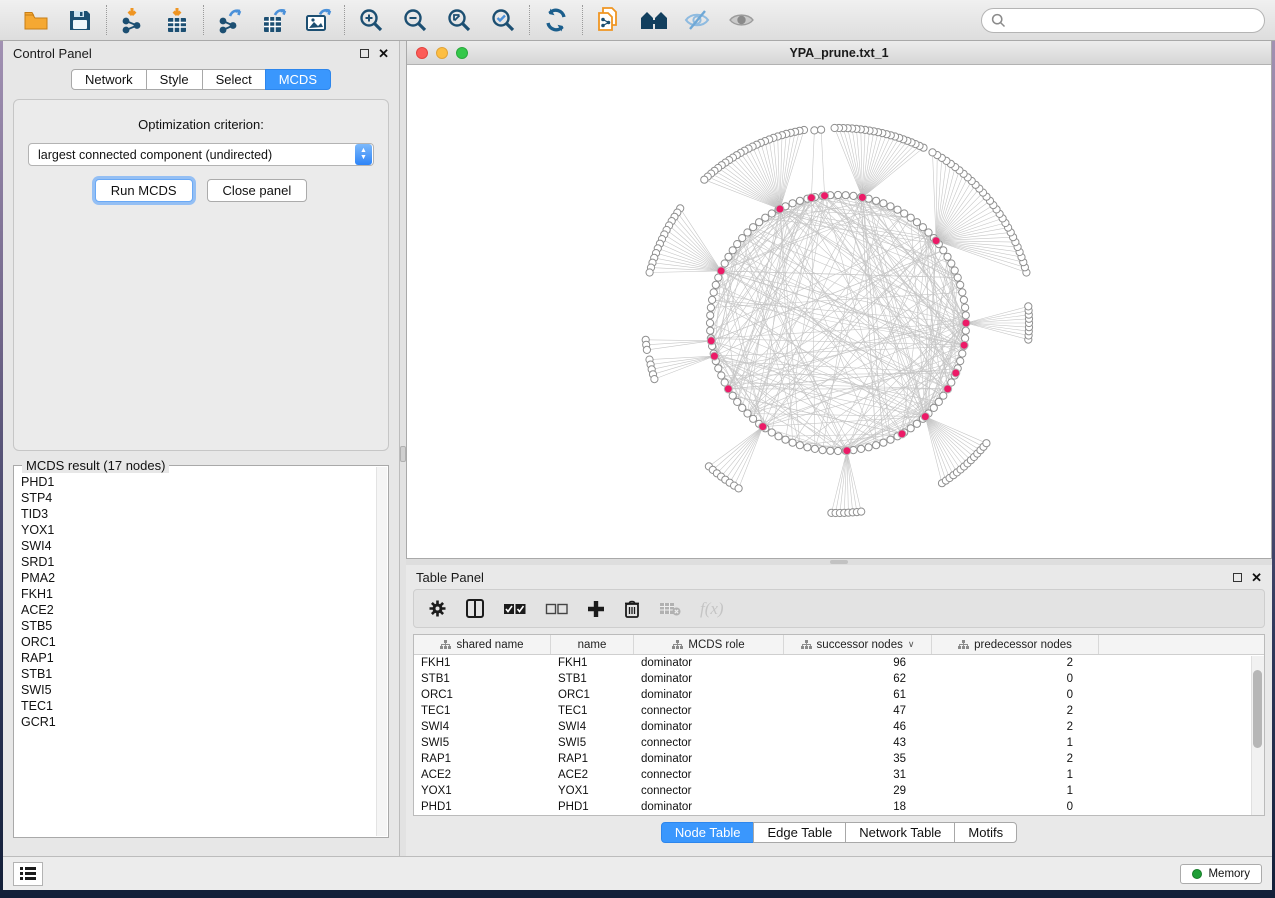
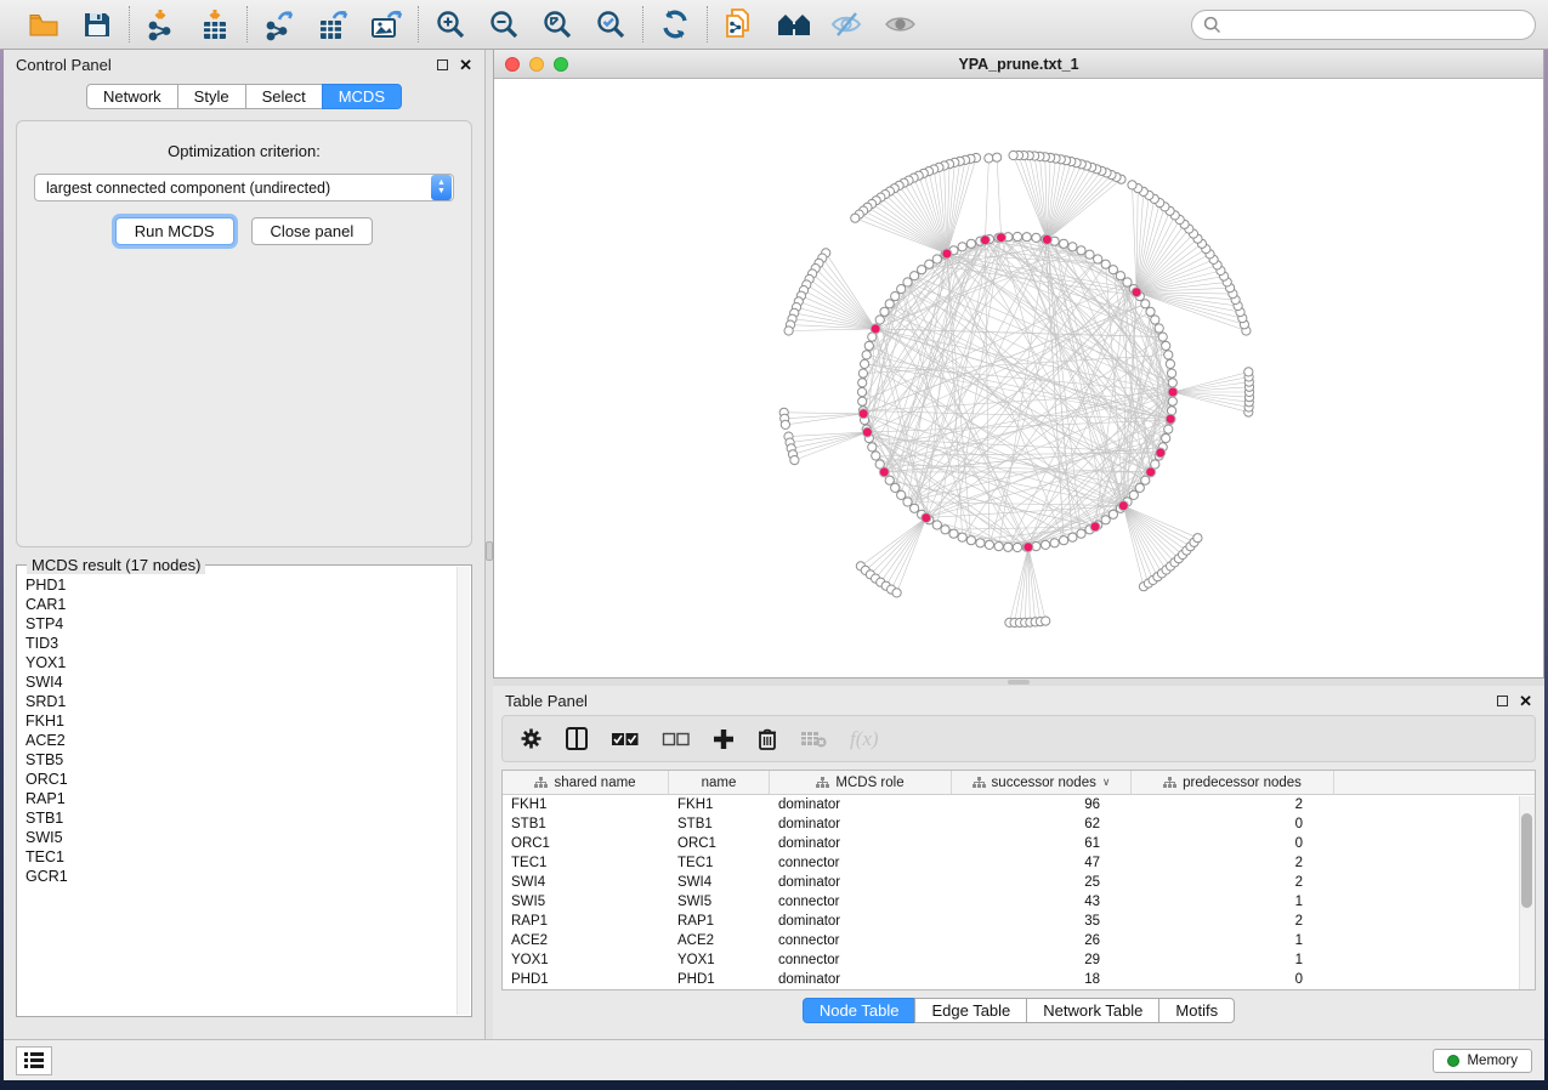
  Control Panel
  ✕
  Network
  Style
  Select
  MCDS
  Optimization criterion:
  largest connected component (undirected)
  Run MCDS
  Close panel
  MCDS result (17 nodes)
  PHD1
+ CAR1
  STP4
  TID3
  YOX1
  SWI4
  SRD1
- PMA2
  FKH1
  ACE2
  STB5
  ORC1
  RAP1
  STB1
  SWI5
  TEC1
  GCR1
  YPA_prune.txt_1
  Table Panel
  ✕
  f(x)
  shared name
  name
  MCDS role
  successor nodes
  ∨
  predecessor nodes
  FKH1
  FKH1
  dominator
  96
  2
  STB1
  STB1
  dominator
  62
  0
  ORC1
  ORC1
  dominator
  61
  0
  TEC1
  TEC1
  connector
  47
  2
  SWI4
  SWI4
  dominator
- 46
+ 25
  2
  SWI5
  SWI5
  connector
  43
  1
  RAP1
  RAP1
  dominator
  35
  2
  ACE2
  ACE2
  connector
- 31
+ 26
  1
  YOX1
  YOX1
  connector
  29
  1
  PHD1
  PHD1
  dominator
  18
  0
  Node Table
  Edge Table
  Network Table
  Motifs
  Memory
